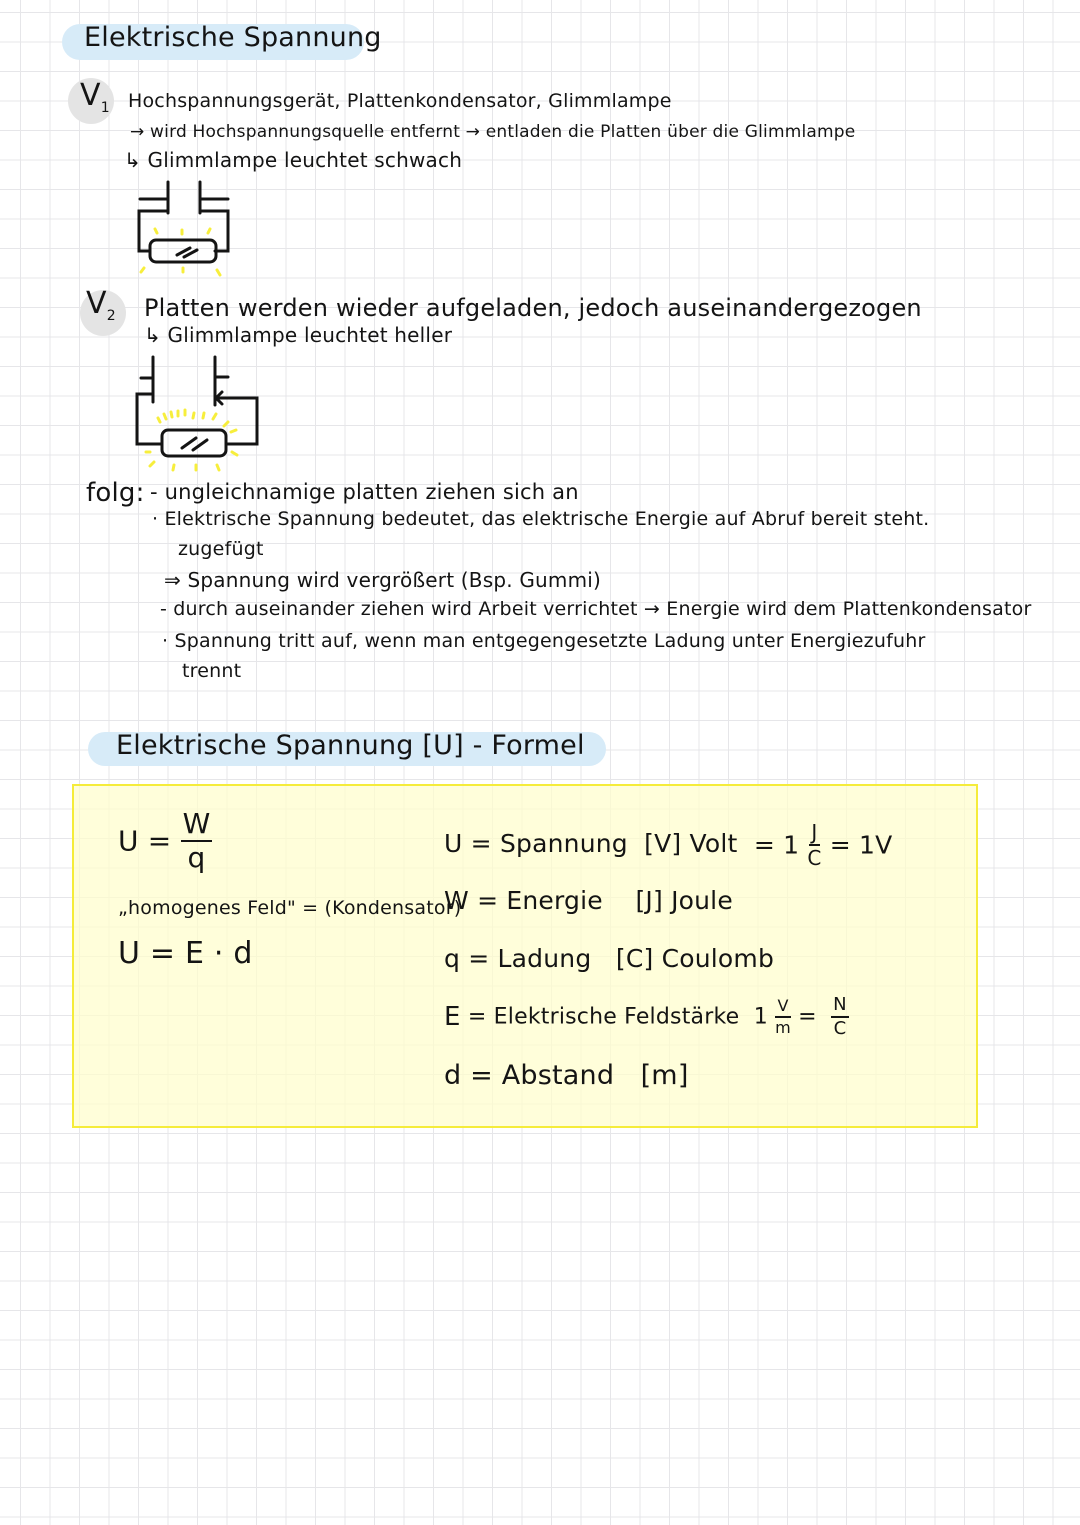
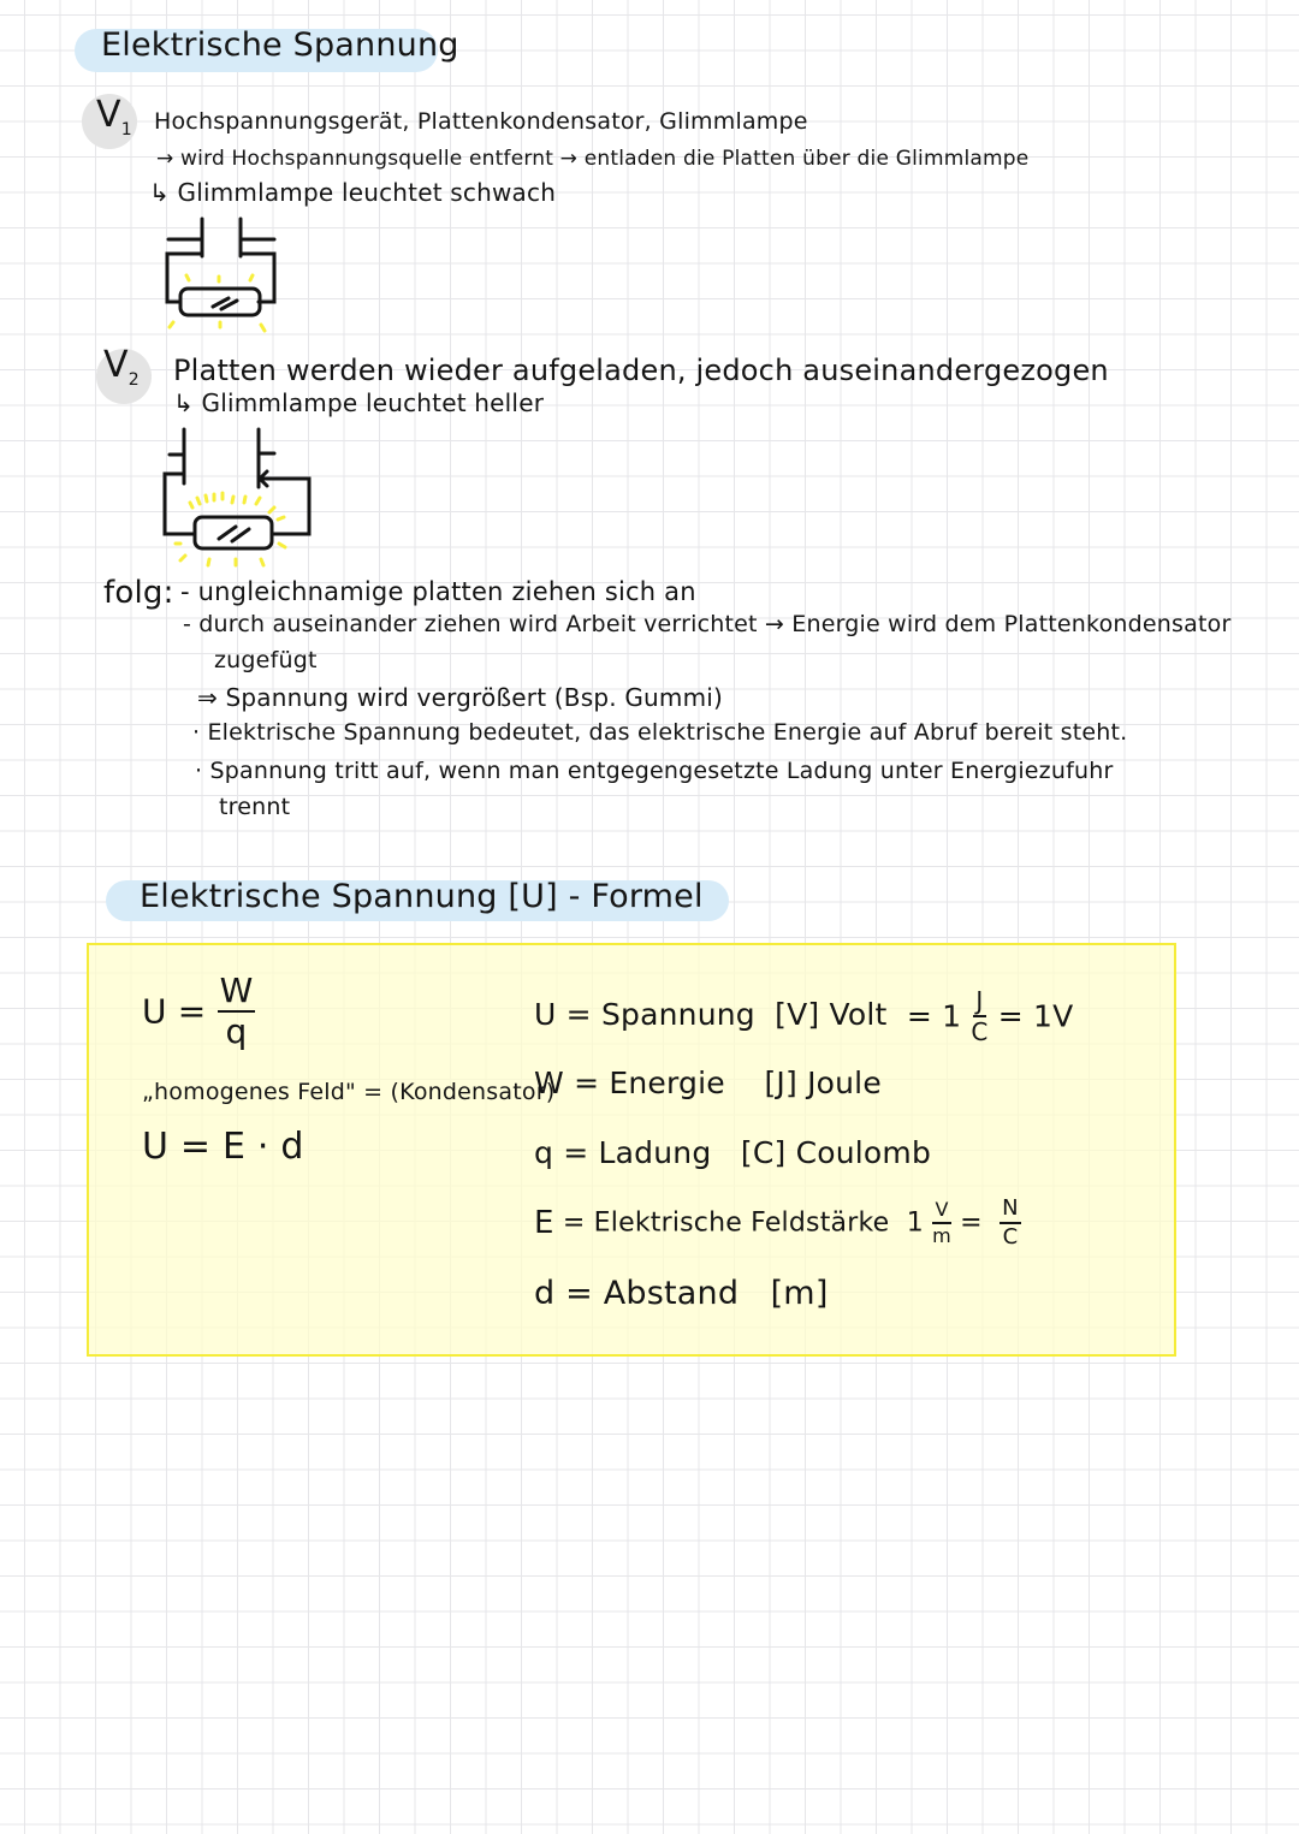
  Elektrische Spannung
  V1
  Hochspannungsgerät, Plattenkondensator, Glimmlampe
  → wird Hochspannungsquelle entfernt → entladen die Platten über die Glimmlampe
  ↳ Glimmlampe leuchtet schwach
  V2
  Platten werden wieder aufgeladen, jedoch auseinandergezogen
  ↳ Glimmlampe leuchtet heller
  folg:
  - ungleichnamige platten ziehen sich an
- · Elektrische Spannung bedeutet, das elektrische Energie auf Abruf bereit steht.
+ - durch auseinander ziehen wird Arbeit verrichtet → Energie wird dem Plattenkondensator
  zugefügt
  ⇒ Spannung wird vergrößert (Bsp. Gummi)
- - durch auseinander ziehen wird Arbeit verrichtet → Energie wird dem Plattenkondensator
+ · Elektrische Spannung bedeutet, das elektrische Energie auf Abruf bereit steht.
  · Spannung tritt auf, wenn man entgegengesetzte Ladung unter Energiezufuhr
  trennt
  Elektrische Spannung [U] - Formel
  U =
  W
  q
  „homogenes Feld" = (Kondensator)
  U = E · d
  U = Spannung [V] Volt = 1
  J
  C
  = 1V
  W = Energie [J] Joule
  q = Ladung [C] Coulomb
  E = Elektrische Feldstärke 1
  V
  m
  =
  N
  C
  d = Abstand [m]
